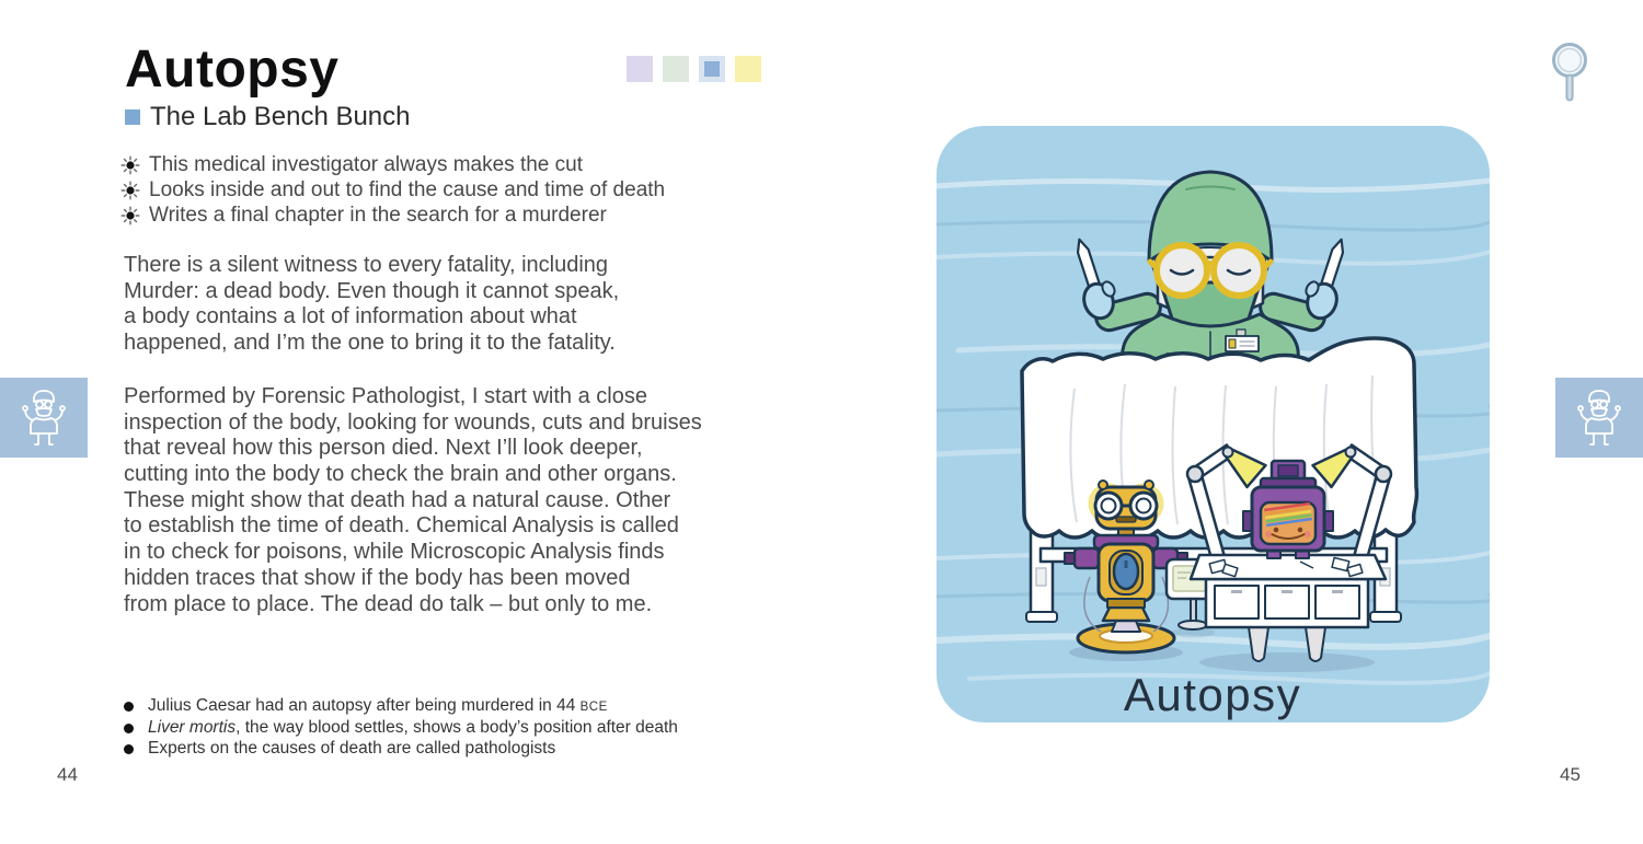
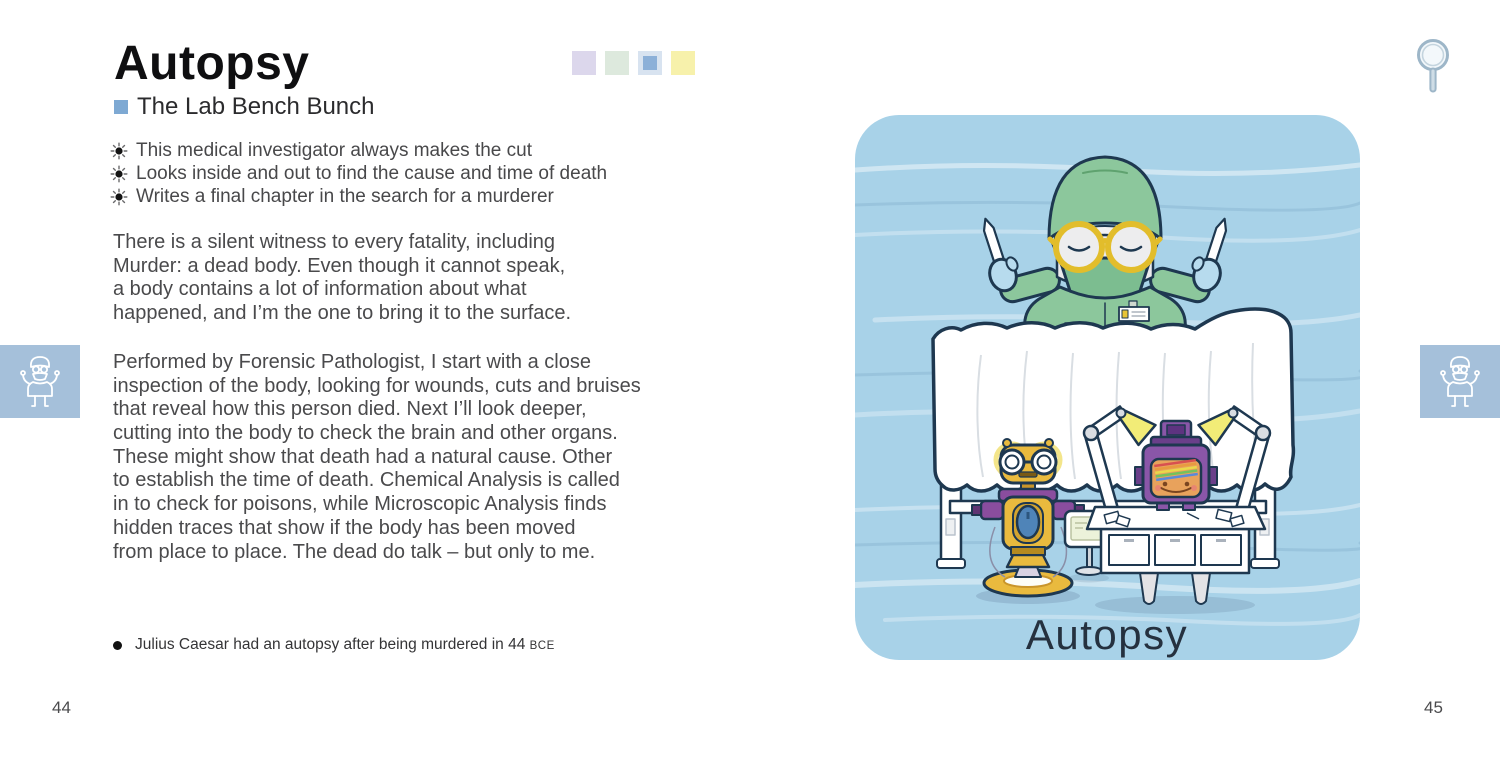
  Autopsy
  The Lab Bench Bunch
  This medical investigator always makes the cut
  Looks inside and out to find the cause and time of death
  Writes a final chapter in the search for a murderer
  There is a silent witness to every fatality, including
  Murder: a dead body. Even though it cannot speak,
  a body contains a lot of information about what
- happened, and I’m the one to bring it to the fatality.
+ happened, and I’m the one to bring it to the surface.
  Performed by Forensic Pathologist, I start with a close
  inspection of the body, looking for wounds, cuts and bruises
  that reveal how this person died. Next I’ll look deeper,
  cutting into the body to check the brain and other organs.
  These might show that death had a natural cause. Other
  to establish the time of death. Chemical Analysis is called
  in to check for poisons, while Microscopic Analysis finds
  hidden traces that show if the body has been moved
  from place to place. The dead do talk – but only to me.
  Julius Caesar had an autopsy after being murdered in 44 BCE
- Liver mortis, the way blood settles, shows a body’s position after death
- Experts on the causes of death are called pathologists
  44
  45
  Autopsy
